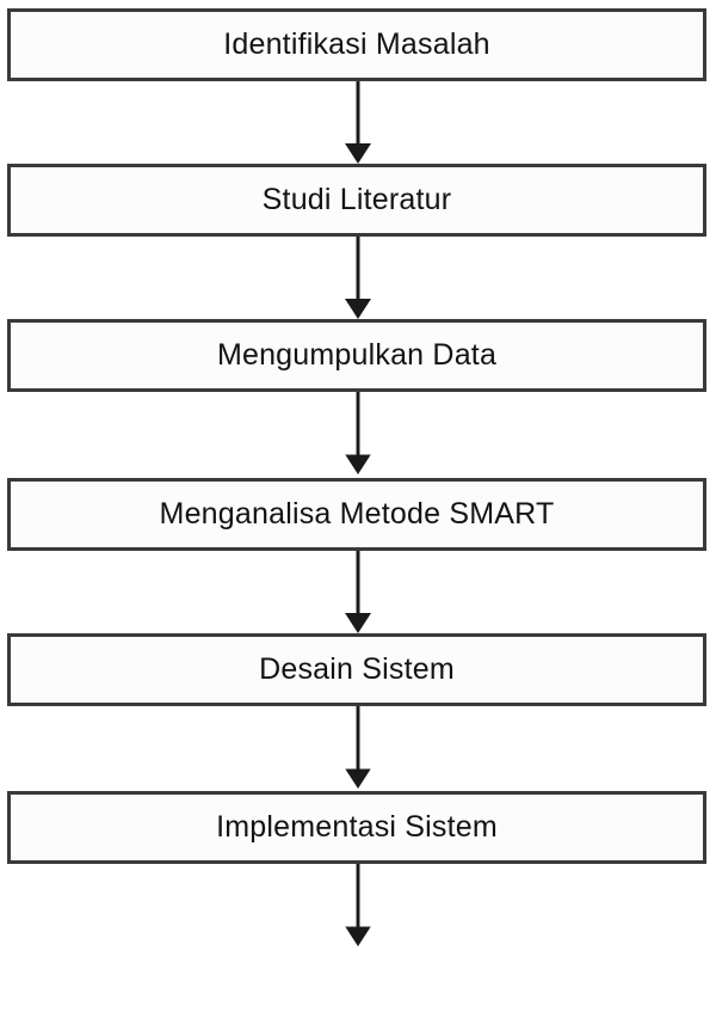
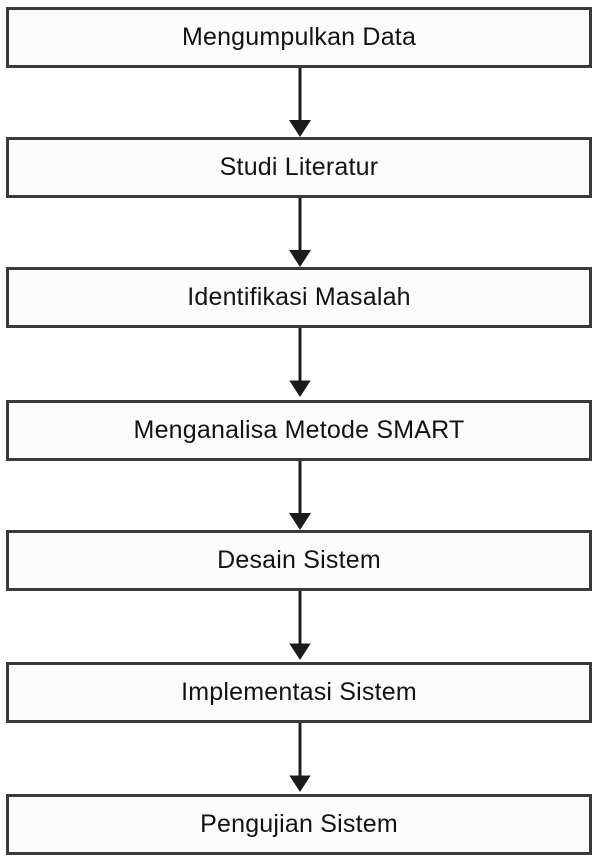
- Identifikasi Masalah
+ Mengumpulkan Data
  Studi Literatur
- Mengumpulkan Data
+ Identifikasi Masalah
  Menganalisa Metode SMART
  Desain Sistem
  Implementasi Sistem
+ Pengujian Sistem
